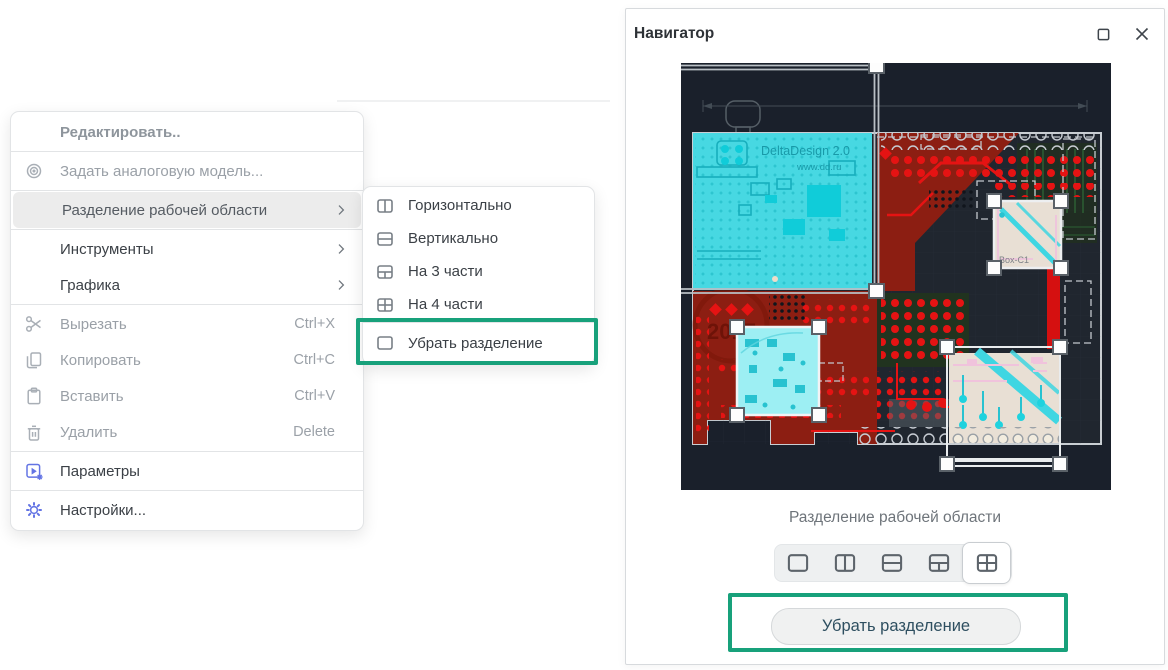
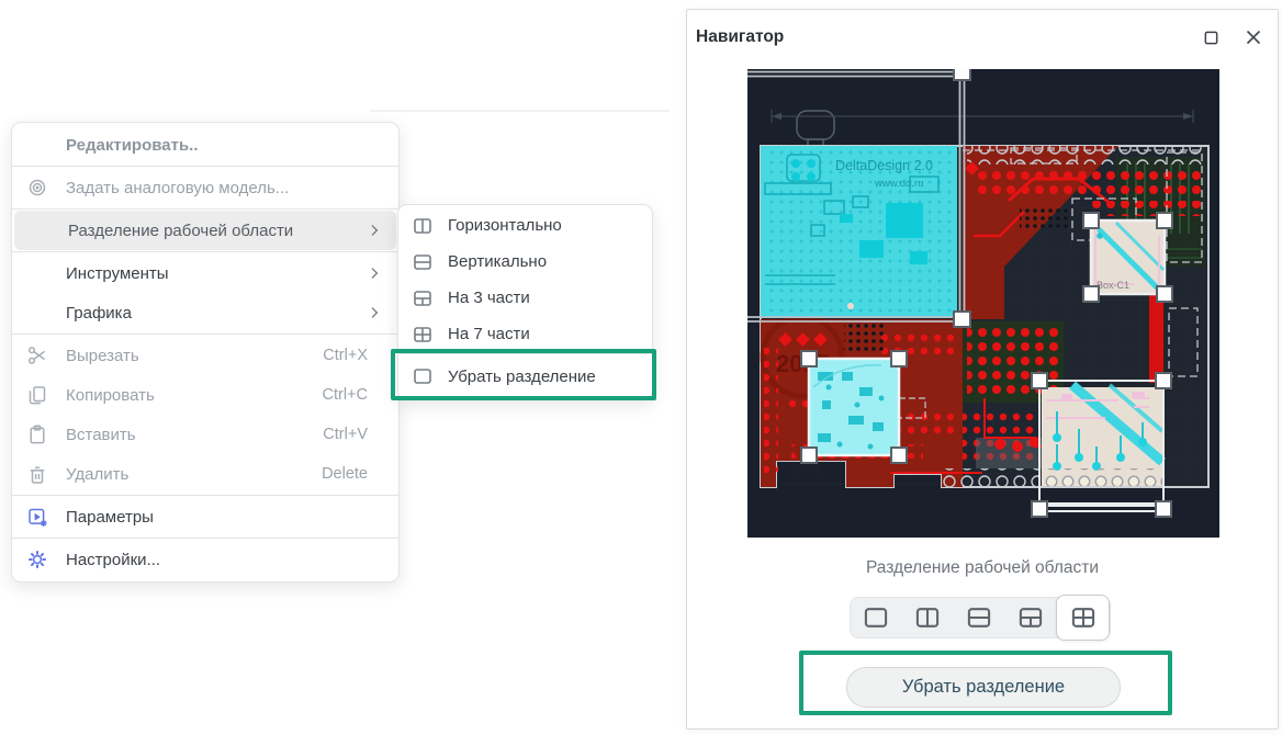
  Редактировать..
  Задать аналоговую модель...
  Разделение рабочей области
  Инструменты
  Графика
  Вырезать
  Ctrl+X
  Копировать
  Ctrl+C
  Вставить
  Ctrl+V
  Удалить
  Delete
  Параметры
  Настройки...
  Горизонтально
  Вертикально
  На 3 части
- На 4 части
+ На 7 части
  Убрать разделение
  Навигатор
  DeltaDesign 2.0
  www.dd.ru
  Box-C1
  Разделение рабочей области
  Убрать разделение
